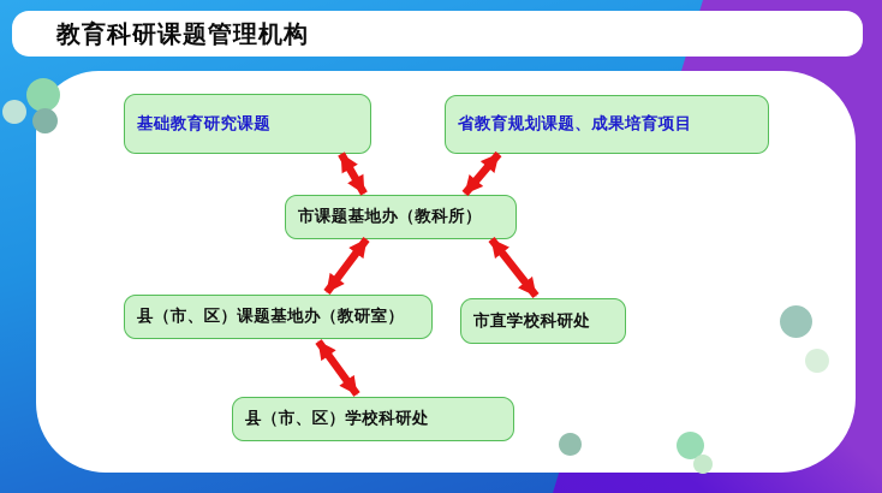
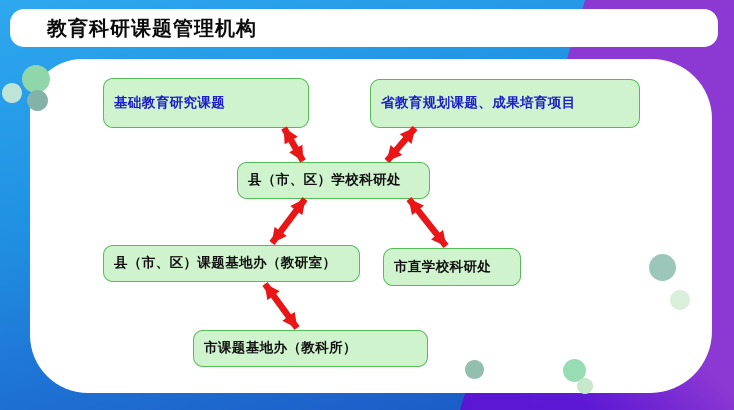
  教育科研课题管理机构
  基础教育研究课题
  省教育规划课题、成果培育项目
- 市课题基地办（教科所）
+ 县（市、区）学校科研处
  县（市、区）课题基地办（教研室）
  市直学校科研处
- 县（市、区）学校科研处
+ 市课题基地办（教科所）
